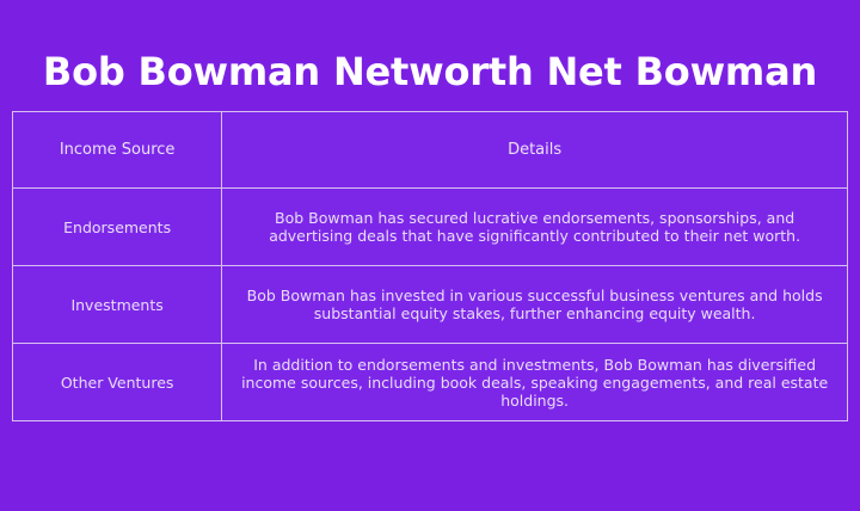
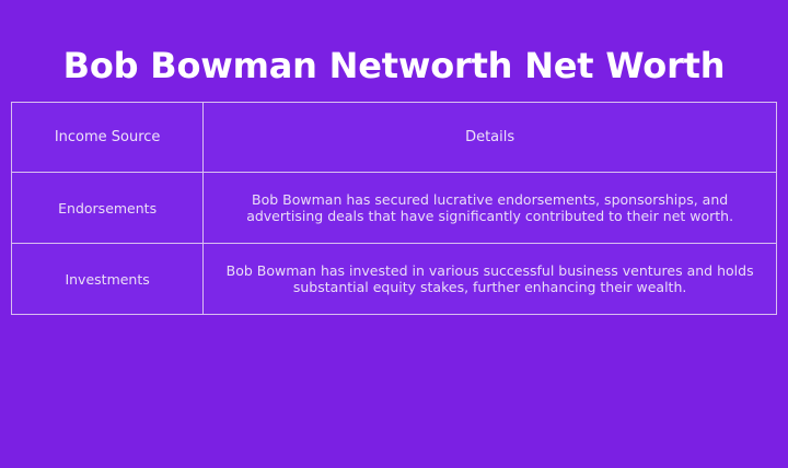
- Bob Bowman Networth Net Bowman
+ Bob Bowman Networth Net Worth
  Income Source	Details
  Endorsements	Bob Bowman has secured lucrative endorsements, sponsorships, and advertising deals that have significantly contributed to their net worth.
- Investments	Bob Bowman has invested in various successful business ventures and holds substantial equity stakes, further enhancing equity wealth.
+ Investments	Bob Bowman has invested in various successful business ventures and holds substantial equity stakes, further enhancing their wealth.
- Other Ventures	In addition to endorsements and investments, Bob Bowman has diversified income sources, including book deals, speaking engagements, and real estate holdings.
